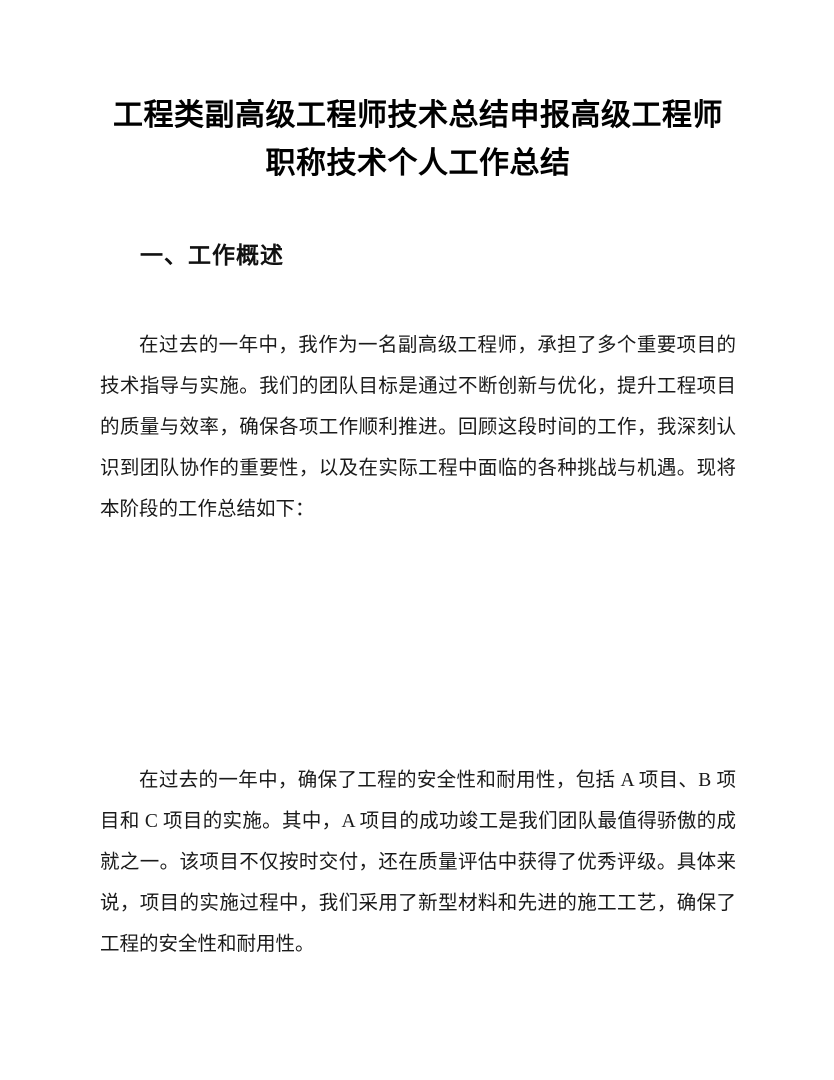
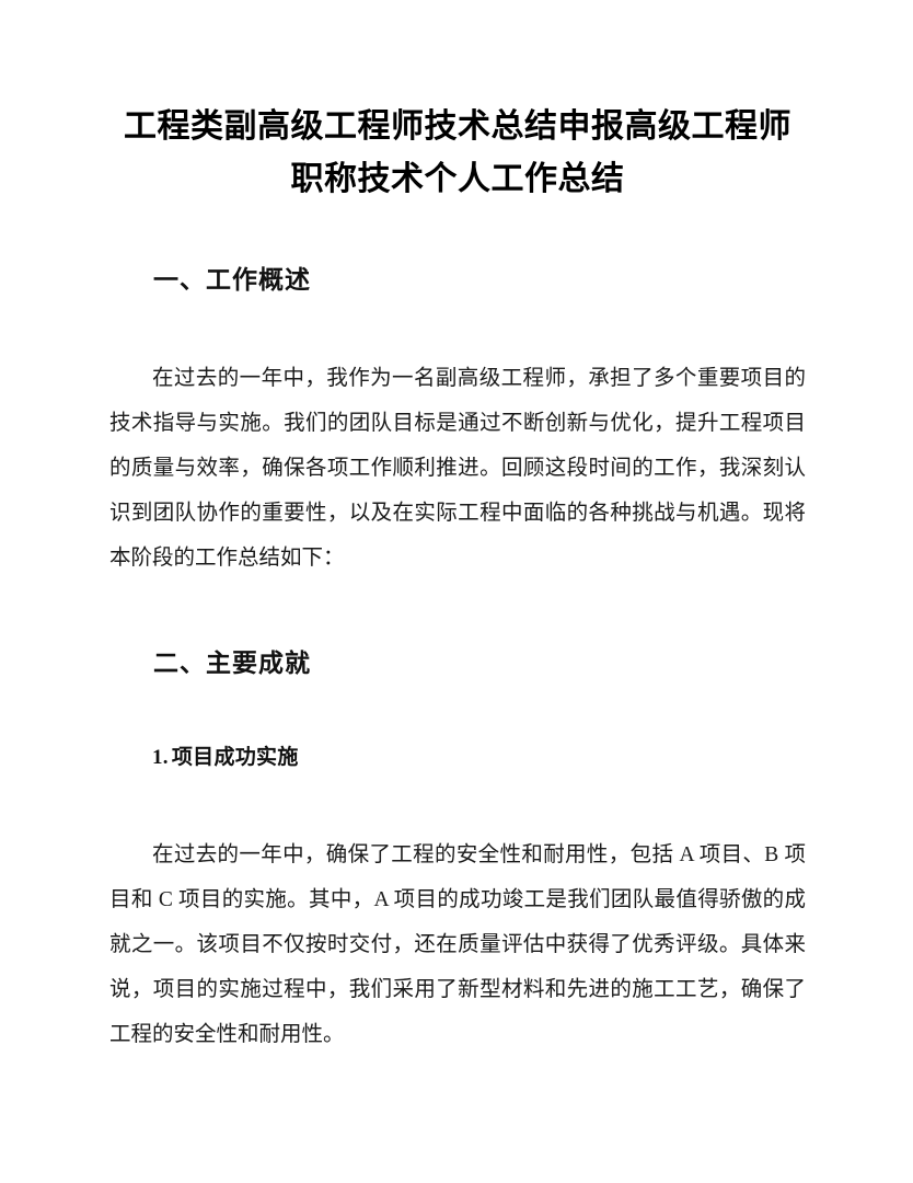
  工程类副高级工程师技术总结申报高级工程师职称技术个人工作总结
  一、工作概述
  在过去的一年中，我作为一名副高级工程师，承担了多个重要项目的技术指导与实施。我们的团队目标是通过不断创新与优化，提升工程项目的质量与效率，确保各项工作顺利推进。回顾这段时间的工作，我深刻认识到团队协作的重要性，以及在实际工程中面临的各种挑战与机遇。现将本阶段的工作总结如下：
+ 二、主要成就
+ 1. 项目成功实施
  在过去的一年中，确保了工程的安全性和耐用性，包括 A 项目、B 项目和 C 项目的实施。其中，A 项目的成功竣工是我们团队最值得骄傲的成就之一。该项目不仅按时交付，还在质量评估中获得了优秀评级。具体来说，项目的实施过程中，我们采用了新型材料和先进的施工工艺，确保了工程的安全性和耐用性。
